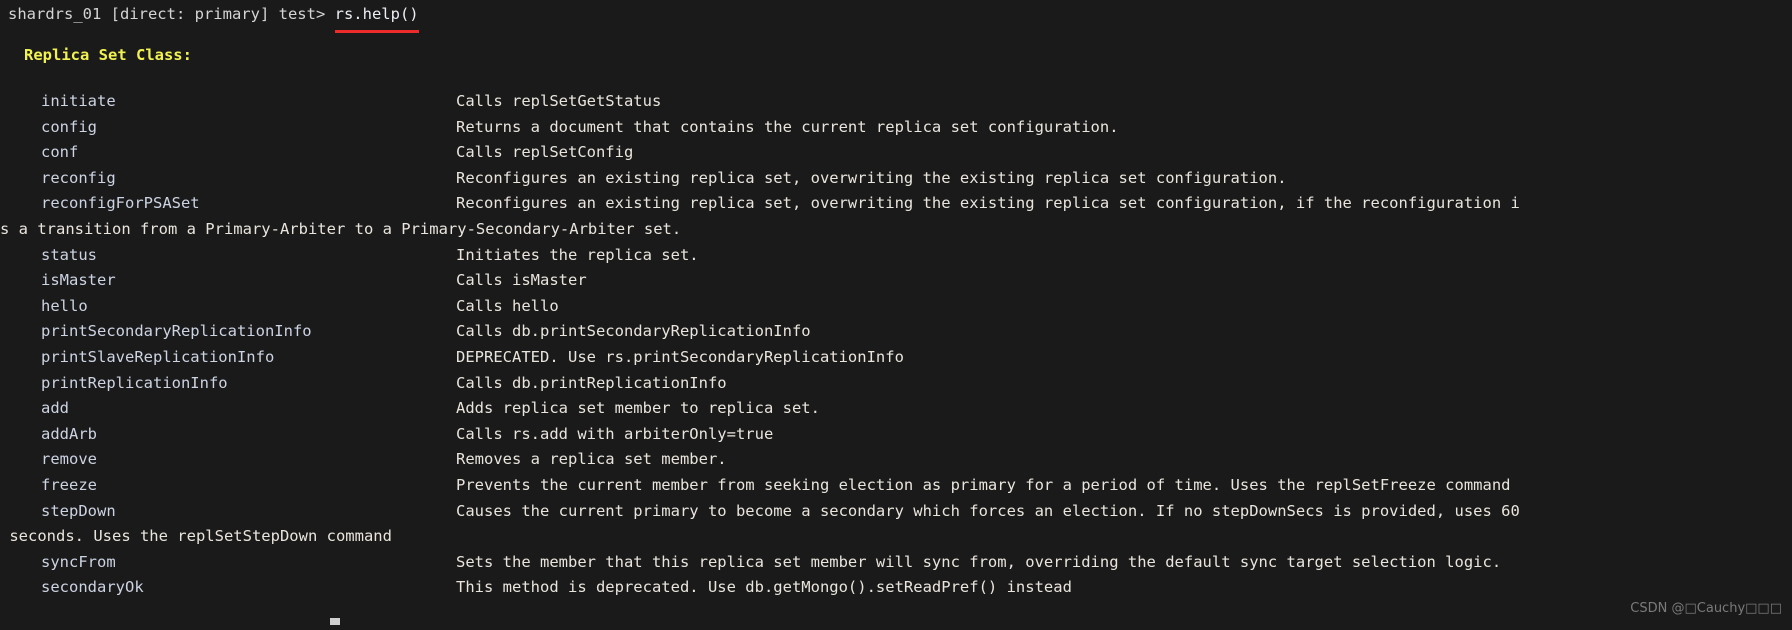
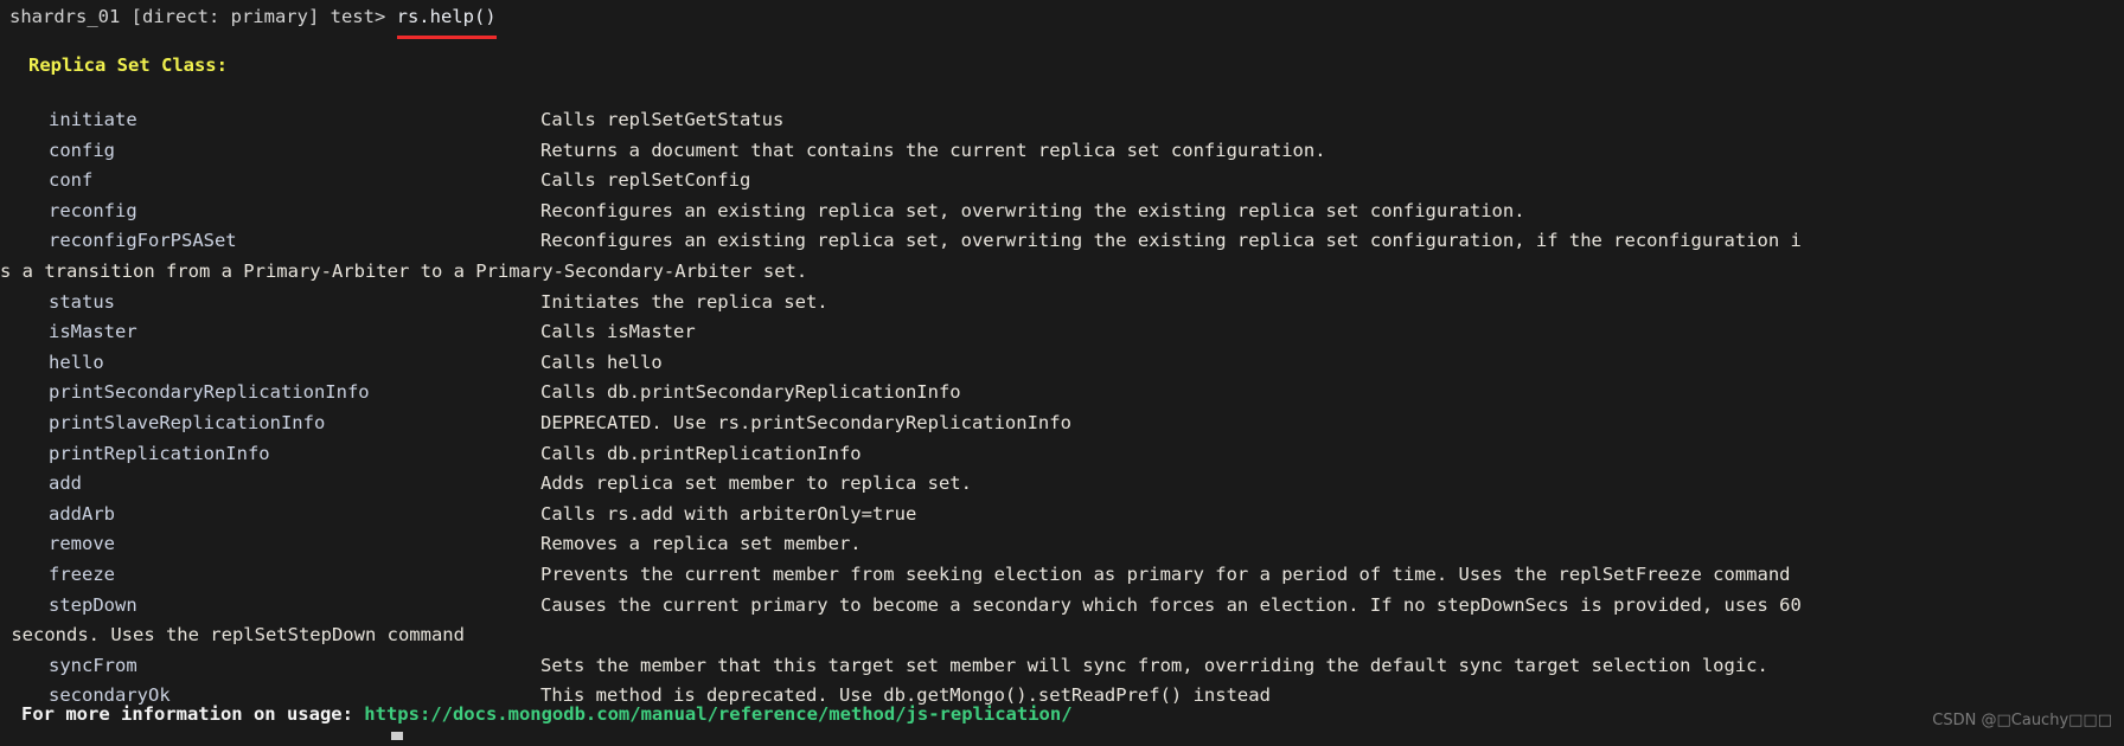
  shardrs_01 [direct: primary] test> rs.help()
  Replica Set Class:
  initiate
  Calls replSetGetStatus
  config
  Returns a document that contains the current replica set configuration.
  conf
  Calls replSetConfig
  reconfig
  Reconfigures an existing replica set, overwriting the existing replica set configuration.
  reconfigForPSASet
  Reconfigures an existing replica set, overwriting the existing replica set configuration, if the reconfiguration i
  s a transition from a Primary-Arbiter to a Primary-Secondary-Arbiter set.
  status
  Initiates the replica set.
  isMaster
  Calls isMaster
  hello
  Calls hello
  printSecondaryReplicationInfo
  Calls db.printSecondaryReplicationInfo
  printSlaveReplicationInfo
  DEPRECATED. Use rs.printSecondaryReplicationInfo
  printReplicationInfo
  Calls db.printReplicationInfo
  add
  Adds replica set member to replica set.
  addArb
  Calls rs.add with arbiterOnly=true
  remove
  Removes a replica set member.
  freeze
  Prevents the current member from seeking election as primary for a period of time. Uses the replSetFreeze command
  stepDown
  Causes the current primary to become a secondary which forces an election. If no stepDownSecs is provided, uses 60
  seconds. Uses the replSetStepDown command
  syncFrom
- Sets the member that this replica set member will sync from, overriding the default sync target selection logic.
+ Sets the member that this target set member will sync from, overriding the default sync target selection logic.
  secondaryOk
  This method is deprecated. Use db.getMongo().setReadPref() instead
+ For more information on usage: https://docs.mongodb.com/manual/reference/method/js-replication/
  CSDN @□Cauchy□□□
